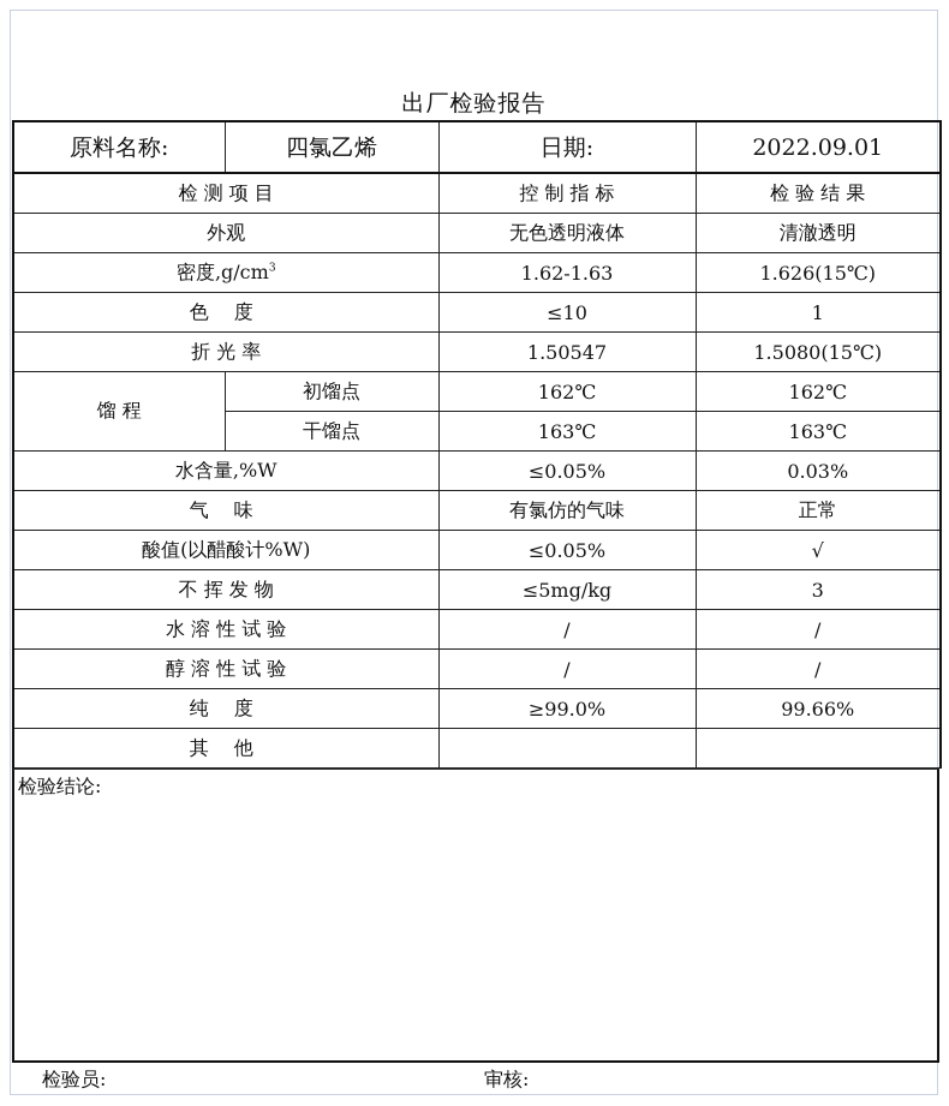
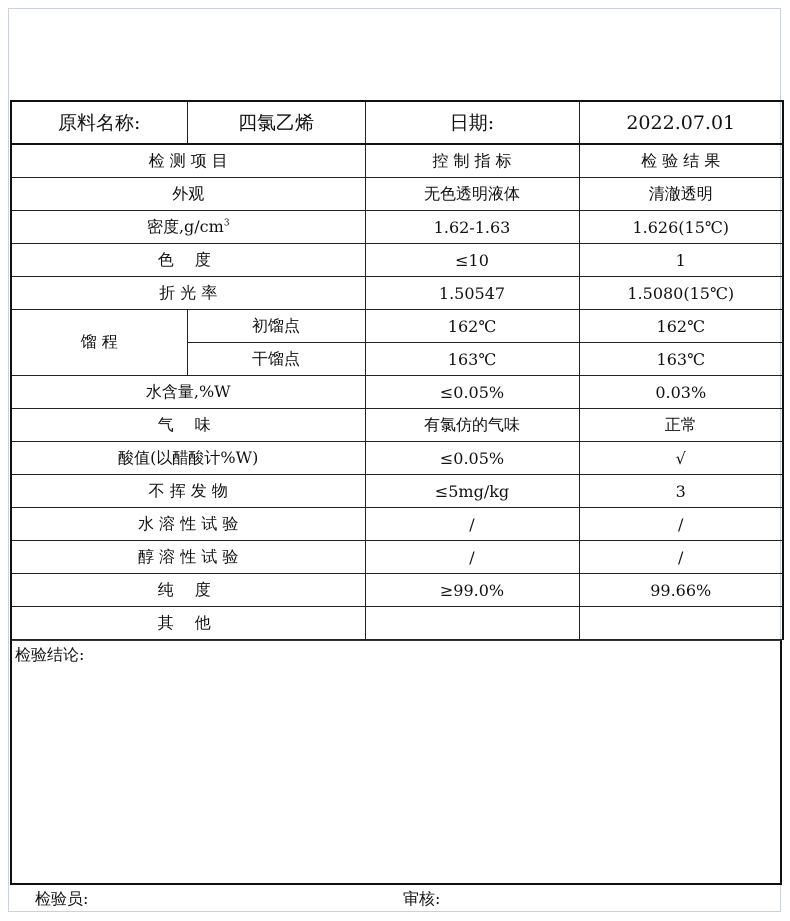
- 出厂检验报告
- 原料名称:	四氯乙烯	日期:	2022.09.01
+ 原料名称:	四氯乙烯	日期:	2022.07.01
  检 测 项 目	控 制 指 标	检 验 结 果
  外观	无色透明液体	清澈透明
  密度,g/cm3	1.62-1.63	1.626(15℃)
  色 度	≤10	1
  折 光 率	1.50547	1.5080(15℃)
  馏 程	初馏点	162℃	162℃
  干馏点	163℃	163℃
  水含量,%W	≤0.05%	0.03%
  气 味	有氯仿的气味	正常
  酸值(以醋酸计%W)	≤0.05%	√
  不 挥 发 物	≤5mg/kg	3
  水 溶 性 试 验	/	/
  醇 溶 性 试 验	/	/
  纯 度	≥99.0%	99.66%
  其 他
  检验结论:
  检验员:
  审核:
